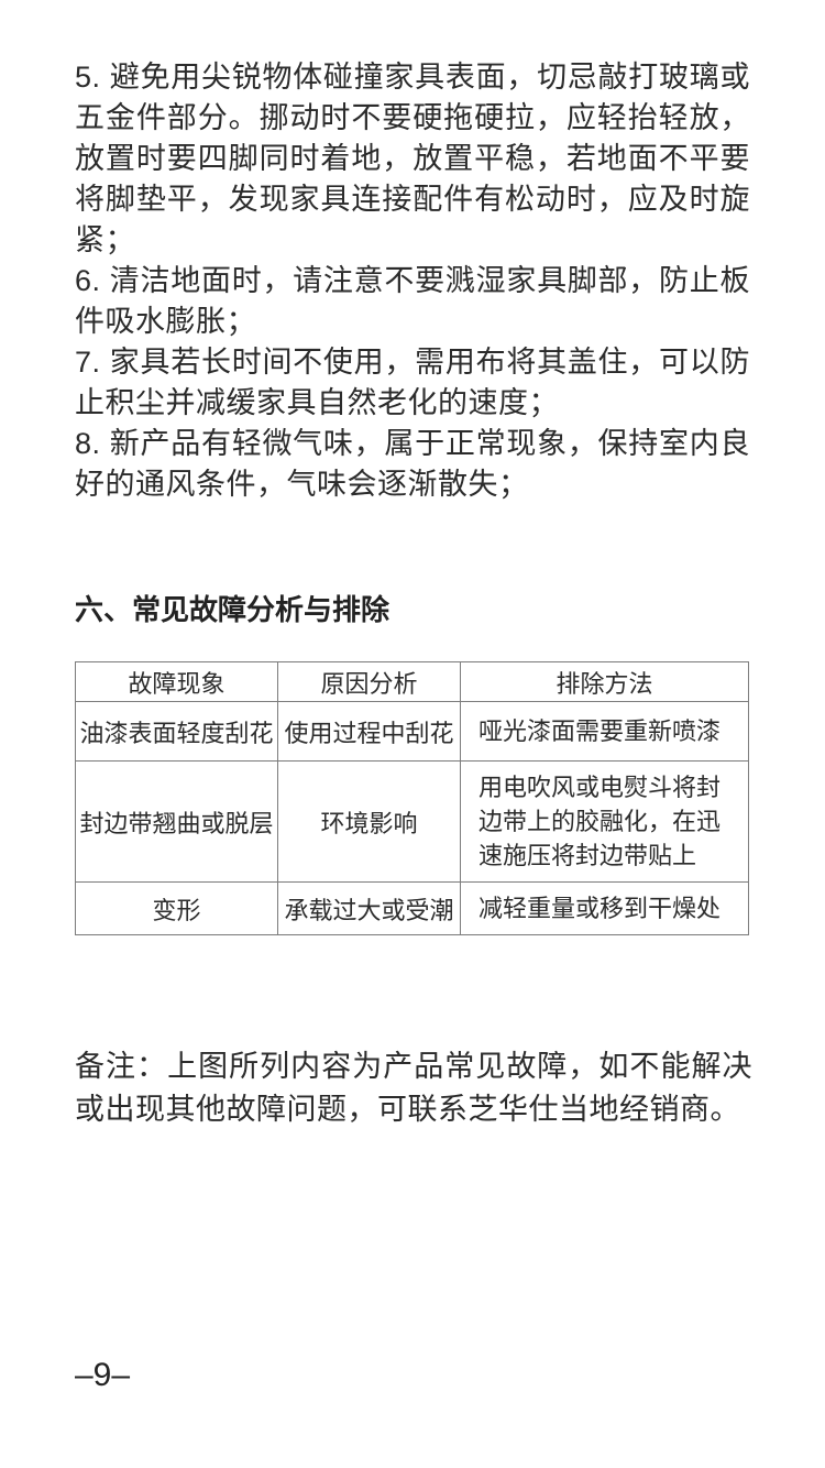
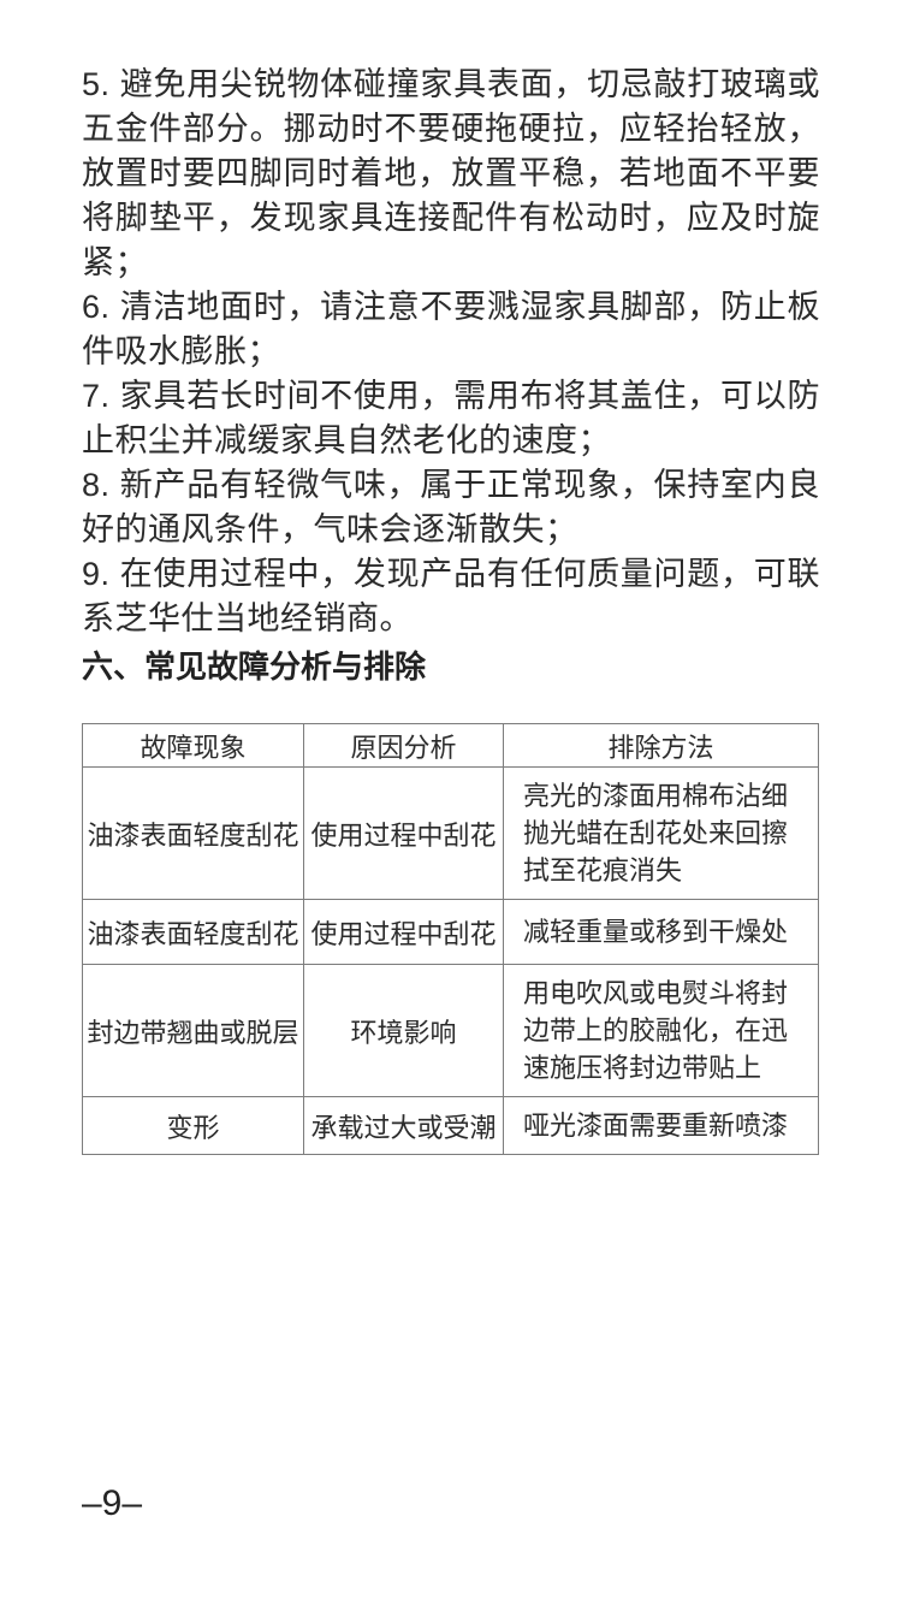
  5. 避免用尖锐物体碰撞家具表面，切忌敲打玻璃或五金件部分。挪动时不要硬拖硬拉，应轻抬轻放，放置时要四脚同时着地，放置平稳，若地面不平要将脚垫平，发现家具连接配件有松动时，应及时旋紧；
  6. 清洁地面时，请注意不要溅湿家具脚部，防止板件吸水膨胀；
  7. 家具若长时间不使用，需用布将其盖住，可以防止积尘并减缓家具自然老化的速度；
  8. 新产品有轻微气味，属于正常现象，保持室内良好的通风条件，气味会逐渐散失；
+ 9. 在使用过程中，发现产品有任何质量问题，可联系芝华仕当地经销商。
  六、常见故障分析与排除
  故障现象	原因分析	排除方法
+ 油漆表面轻度刮花	使用过程中刮花	亮光的漆面用棉布沾细抛光蜡在刮花处来回擦拭至花痕消失
- 油漆表面轻度刮花	使用过程中刮花	哑光漆面需要重新喷漆
+ 油漆表面轻度刮花	使用过程中刮花	减轻重量或移到干燥处
  封边带翘曲或脱层	环境影响	用电吹风或电熨斗将封边带上的胶融化，在迅速施压将封边带贴上
- 变形	承载过大或受潮	减轻重量或移到干燥处
+ 变形	承载过大或受潮	哑光漆面需要重新喷漆
- 备注：上图所列内容为产品常见故障，如不能解决或出现其他故障问题，可联系芝华仕当地经销商。
  –9–
